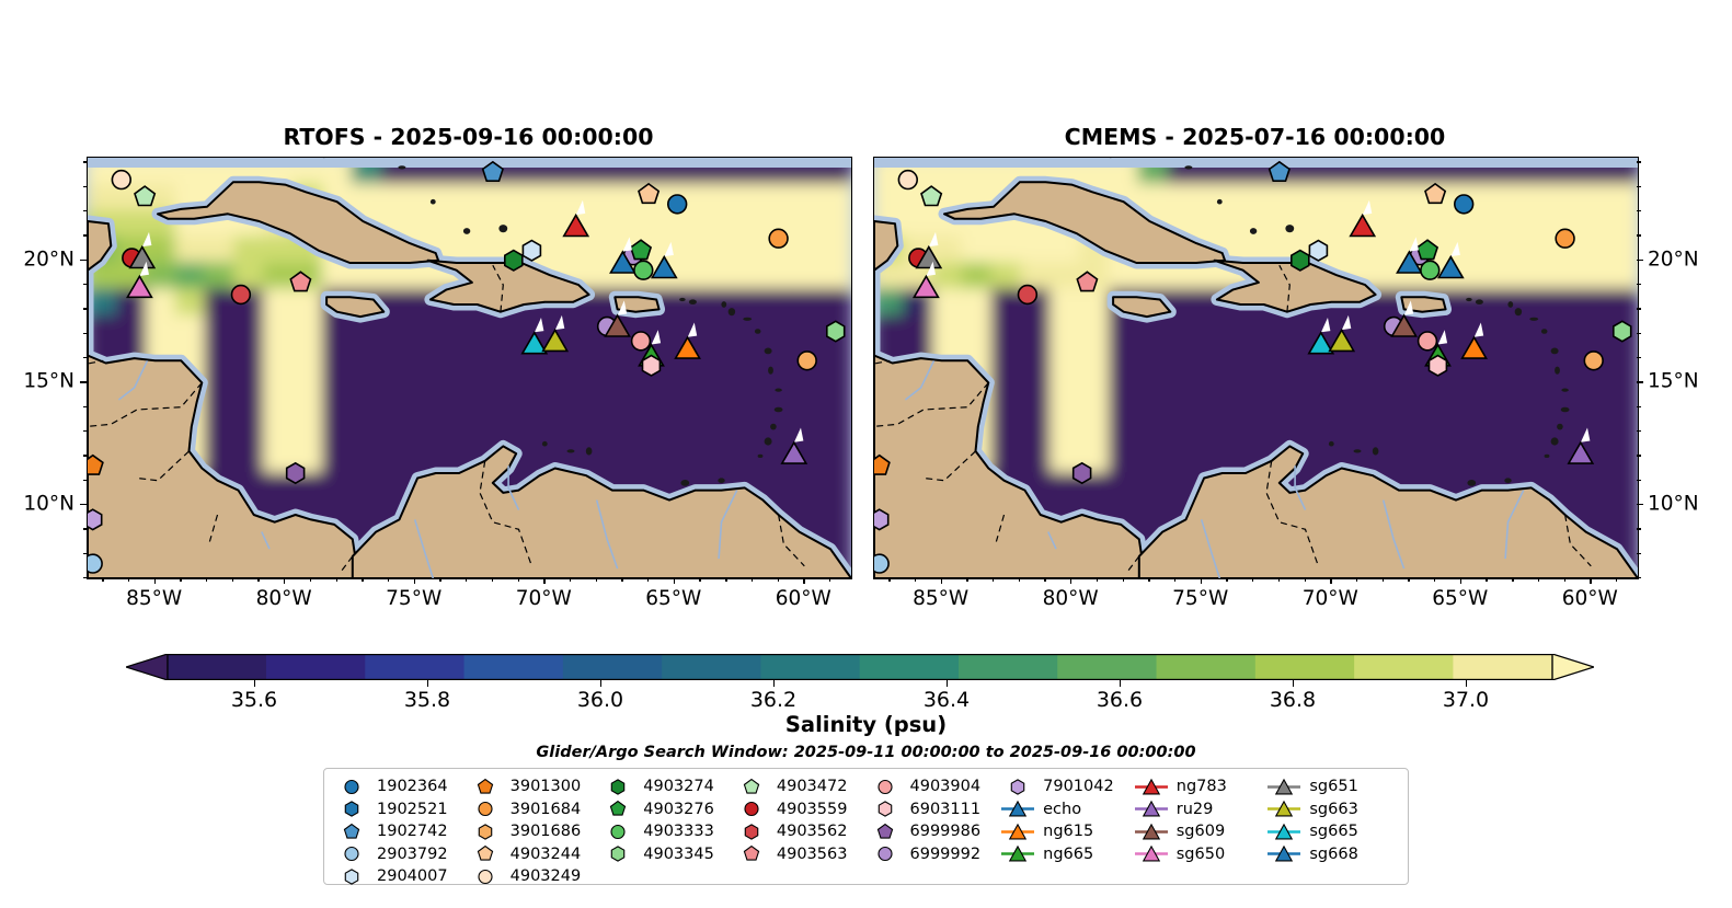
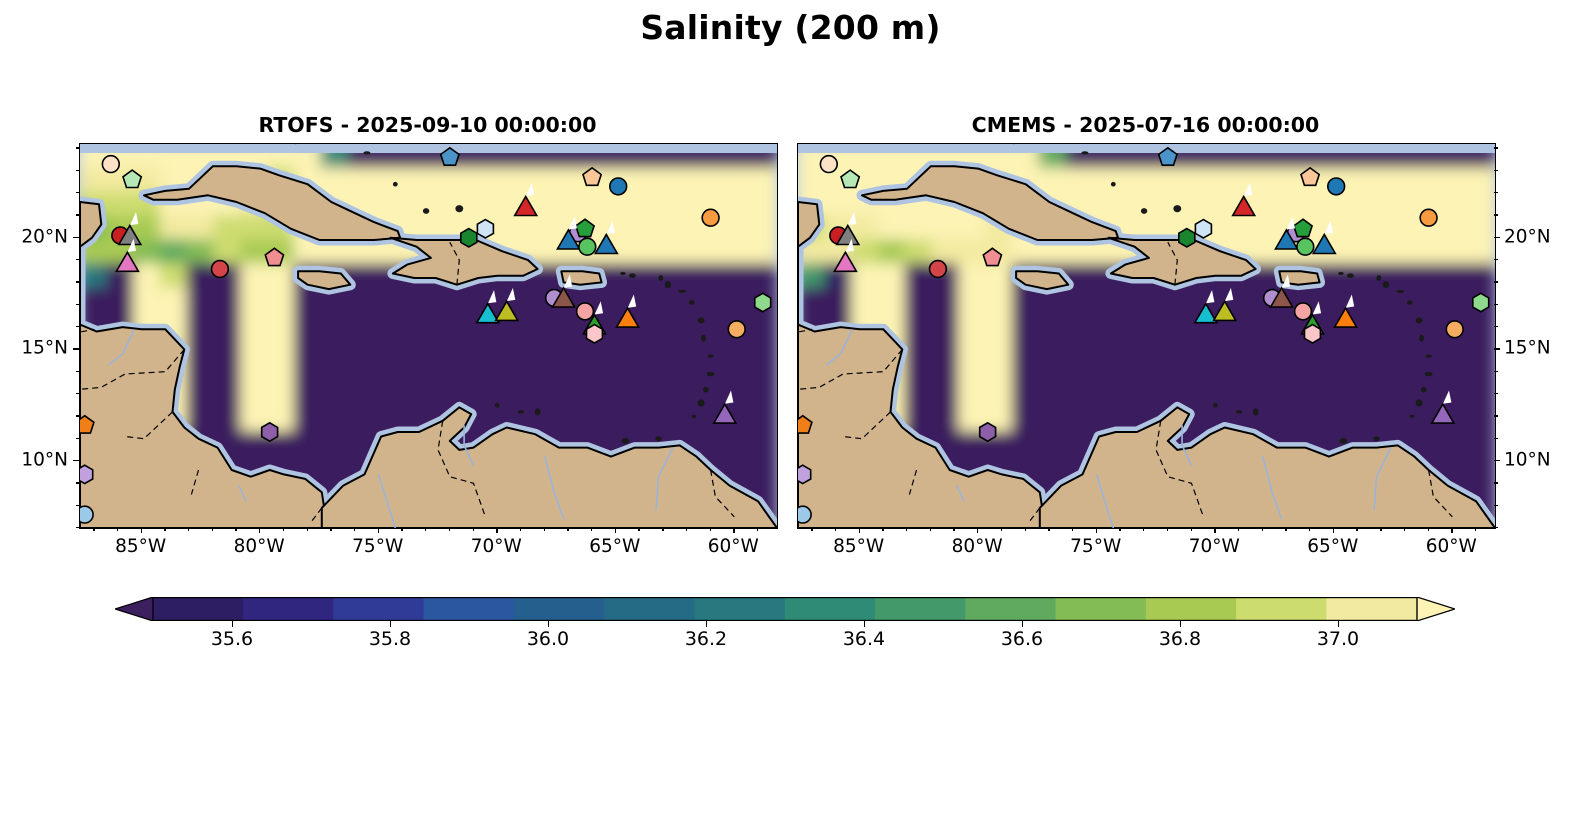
+ Salinity (200 m)
- RTOFS - 2025-09-16 00:00:00
+ RTOFS - 2025-09-10 00:00:00
  CMEMS - 2025-07-16 00:00:00
  85°W
  80°W
  75°W
  70°W
  65°W
  60°W
  20°N
  15°N
  10°N
  85°W
  80°W
  75°W
  70°W
  65°W
  60°W
  20°N
  15°N
  10°N
  35.6
  35.8
  36.0
  36.2
  36.4
  36.6
  36.8
  37.0
- Salinity (psu)
- Glider/Argo Search Window: 2025-09-11 00:00:00 to 2025-09-16 00:00:00
- 1902364
- 3901300
- 4903274
- 4903472
- 4903904
- 7901042
- ng783
- sg651
- 1902521
- 3901684
- 4903276
- 4903559
- 6903111
- echo
- ru29
- sg663
- 1902742
- 3901686
- 4903333
- 4903562
- 6999986
- ng615
- sg609
- sg665
- 2903792
- 4903244
- 4903345
- 4903563
- 6999992
- ng665
- sg650
- sg668
- 2904007
- 4903249
